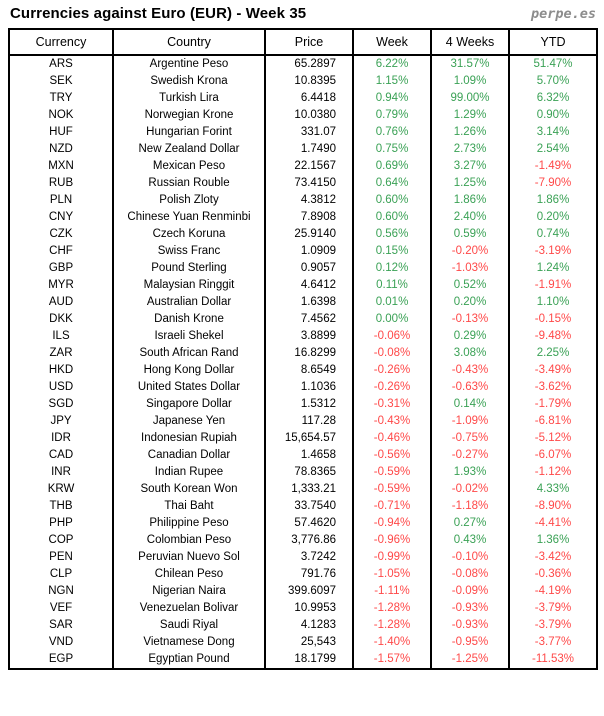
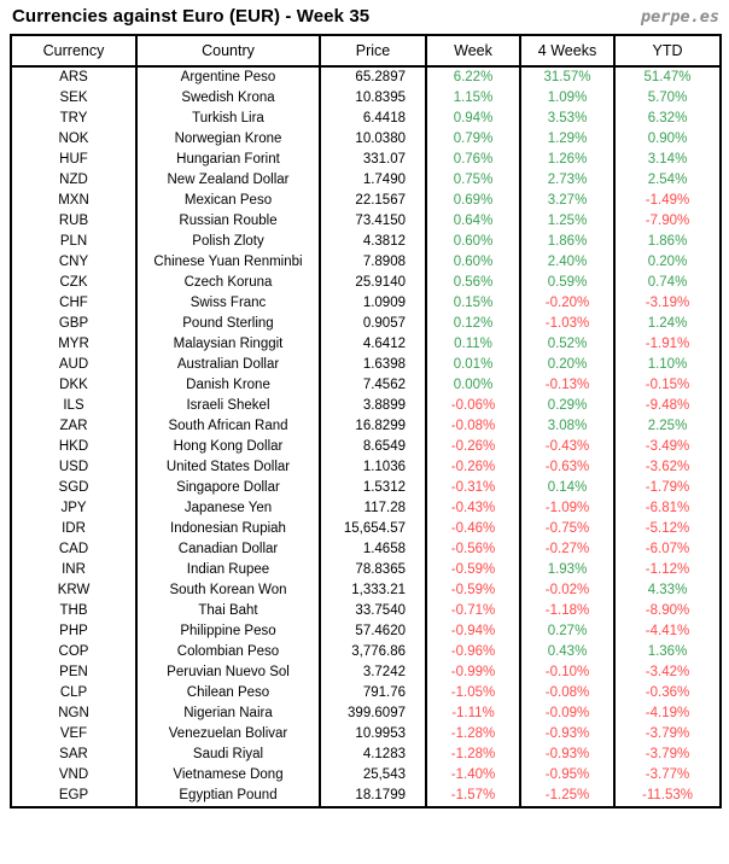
  Currencies against Euro (EUR) - Week 35
  perpe.es
  Currency	Country	Price	Week	4 Weeks	YTD
  ARS	Argentine Peso	65.2897	6.22%	31.57%	51.47%
  SEK	Swedish Krona	10.8395	1.15%	1.09%	5.70%
- TRY	Turkish Lira	6.4418	0.94%	99.00%	6.32%
+ TRY	Turkish Lira	6.4418	0.94%	3.53%	6.32%
  NOK	Norwegian Krone	10.0380	0.79%	1.29%	0.90%
  HUF	Hungarian Forint	331.07	0.76%	1.26%	3.14%
  NZD	New Zealand Dollar	1.7490	0.75%	2.73%	2.54%
  MXN	Mexican Peso	22.1567	0.69%	3.27%	-1.49%
  RUB	Russian Rouble	73.4150	0.64%	1.25%	-7.90%
  PLN	Polish Zloty	4.3812	0.60%	1.86%	1.86%
  CNY	Chinese Yuan Renminbi	7.8908	0.60%	2.40%	0.20%
  CZK	Czech Koruna	25.9140	0.56%	0.59%	0.74%
  CHF	Swiss Franc	1.0909	0.15%	-0.20%	-3.19%
  GBP	Pound Sterling	0.9057	0.12%	-1.03%	1.24%
  MYR	Malaysian Ringgit	4.6412	0.11%	0.52%	-1.91%
  AUD	Australian Dollar	1.6398	0.01%	0.20%	1.10%
  DKK	Danish Krone	7.4562	0.00%	-0.13%	-0.15%
  ILS	Israeli Shekel	3.8899	-0.06%	0.29%	-9.48%
  ZAR	South African Rand	16.8299	-0.08%	3.08%	2.25%
  HKD	Hong Kong Dollar	8.6549	-0.26%	-0.43%	-3.49%
  USD	United States Dollar	1.1036	-0.26%	-0.63%	-3.62%
  SGD	Singapore Dollar	1.5312	-0.31%	0.14%	-1.79%
  JPY	Japanese Yen	117.28	-0.43%	-1.09%	-6.81%
  IDR	Indonesian Rupiah	15,654.57	-0.46%	-0.75%	-5.12%
  CAD	Canadian Dollar	1.4658	-0.56%	-0.27%	-6.07%
  INR	Indian Rupee	78.8365	-0.59%	1.93%	-1.12%
  KRW	South Korean Won	1,333.21	-0.59%	-0.02%	4.33%
  THB	Thai Baht	33.7540	-0.71%	-1.18%	-8.90%
  PHP	Philippine Peso	57.4620	-0.94%	0.27%	-4.41%
  COP	Colombian Peso	3,776.86	-0.96%	0.43%	1.36%
  PEN	Peruvian Nuevo Sol	3.7242	-0.99%	-0.10%	-3.42%
  CLP	Chilean Peso	791.76	-1.05%	-0.08%	-0.36%
  NGN	Nigerian Naira	399.6097	-1.11%	-0.09%	-4.19%
  VEF	Venezuelan Bolivar	10.9953	-1.28%	-0.93%	-3.79%
  SAR	Saudi Riyal	4.1283	-1.28%	-0.93%	-3.79%
  VND	Vietnamese Dong	25,543	-1.40%	-0.95%	-3.77%
  EGP	Egyptian Pound	18.1799	-1.57%	-1.25%	-11.53%
